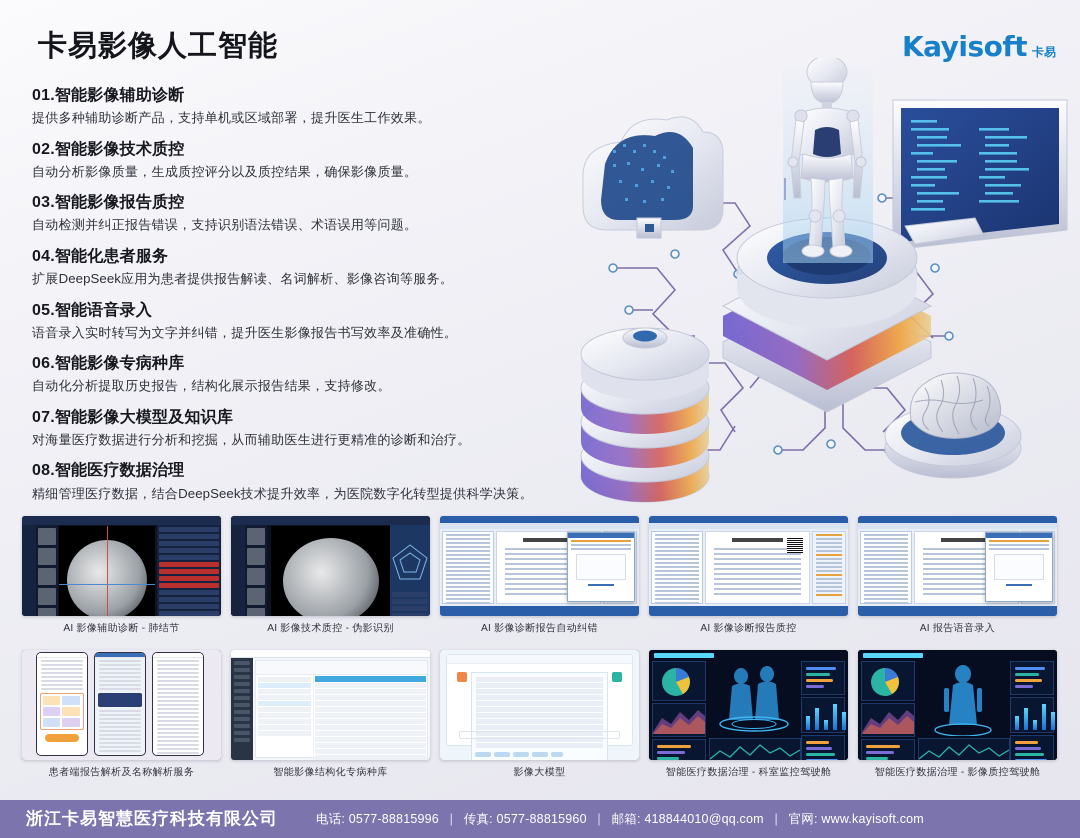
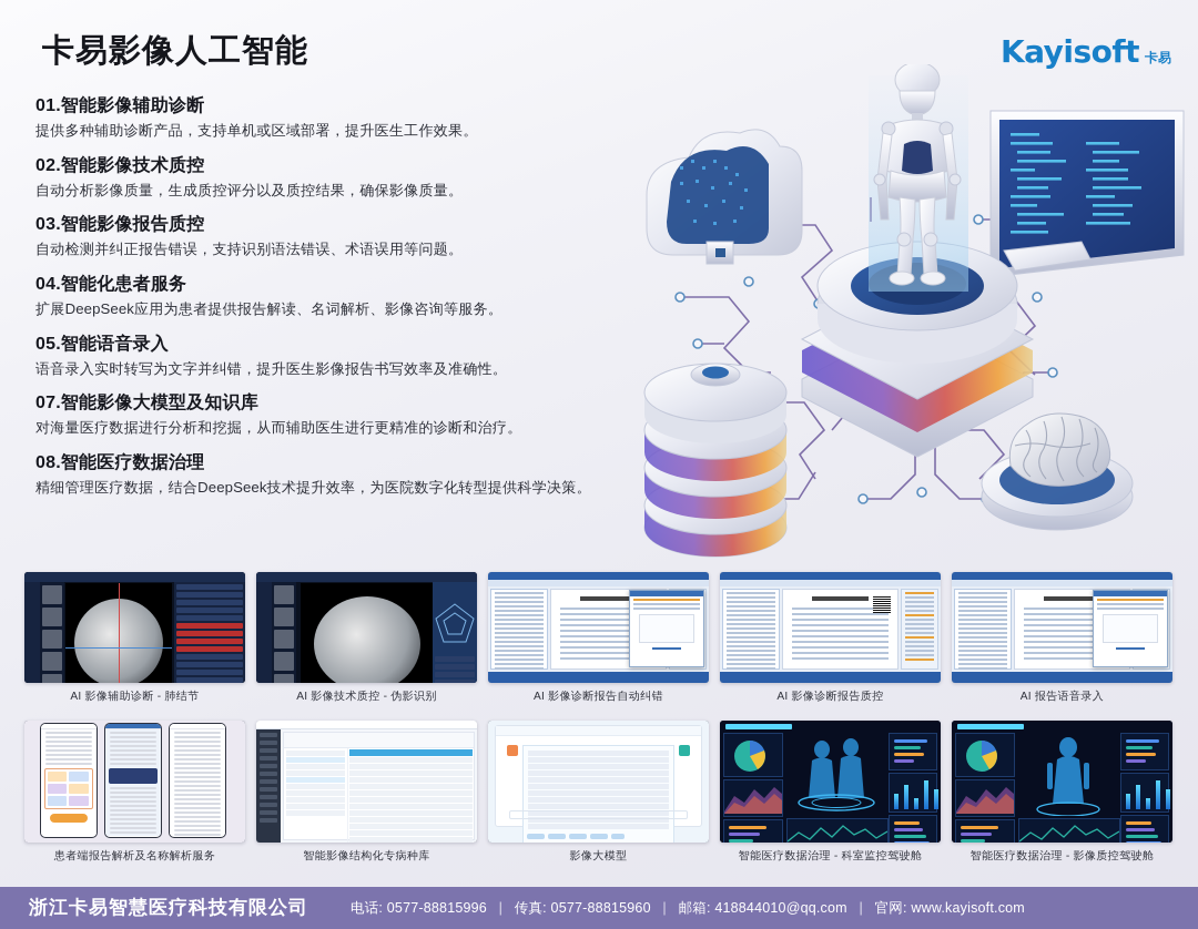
  卡易影像人工智能
  Kayisoft
  卡易
  01.智能影像辅助诊断
  提供多种辅助诊断产品，支持单机或区域部署，提升医生工作效果。
  02.智能影像技术质控
  自动分析影像质量，生成质控评分以及质控结果，确保影像质量。
  03.智能影像报告质控
  自动检测并纠正报告错误，支持识别语法错误、术语误用等问题。
  04.智能化患者服务
  扩展DeepSeek应用为患者提供报告解读、名词解析、影像咨询等服务。
  05.智能语音录入
  语音录入实时转写为文字并纠错，提升医生影像报告书写效率及准确性。
- 06.智能影像专病种库
- 自动化分析提取历史报告，结构化展示报告结果，支持修改。
  07.智能影像大模型及知识库
  对海量医疗数据进行分析和挖掘，从而辅助医生进行更精准的诊断和治疗。
  08.智能医疗数据治理
  精细管理医疗数据，结合DeepSeek技术提升效率，为医院数字化转型提供科学决策。
  AI 影像辅助诊断 - 肺结节
  AI 影像技术质控 - 伪影识别
  AI 影像诊断报告自动纠错
  AI 影像诊断报告质控
  AI 报告语音录入
  患者端报告解析及名称解析服务
  智能影像结构化专病种库
  影像大模型
  智能医疗数据治理 - 科室监控驾驶舱
  智能医疗数据治理 - 影像质控驾驶舱
  浙江卡易智慧医疗科技有限公司
  电话: 0577-88815996 | 传真: 0577-88815960 | 邮箱: 418844010@qq.com | 官网: www.kayisoft.com
